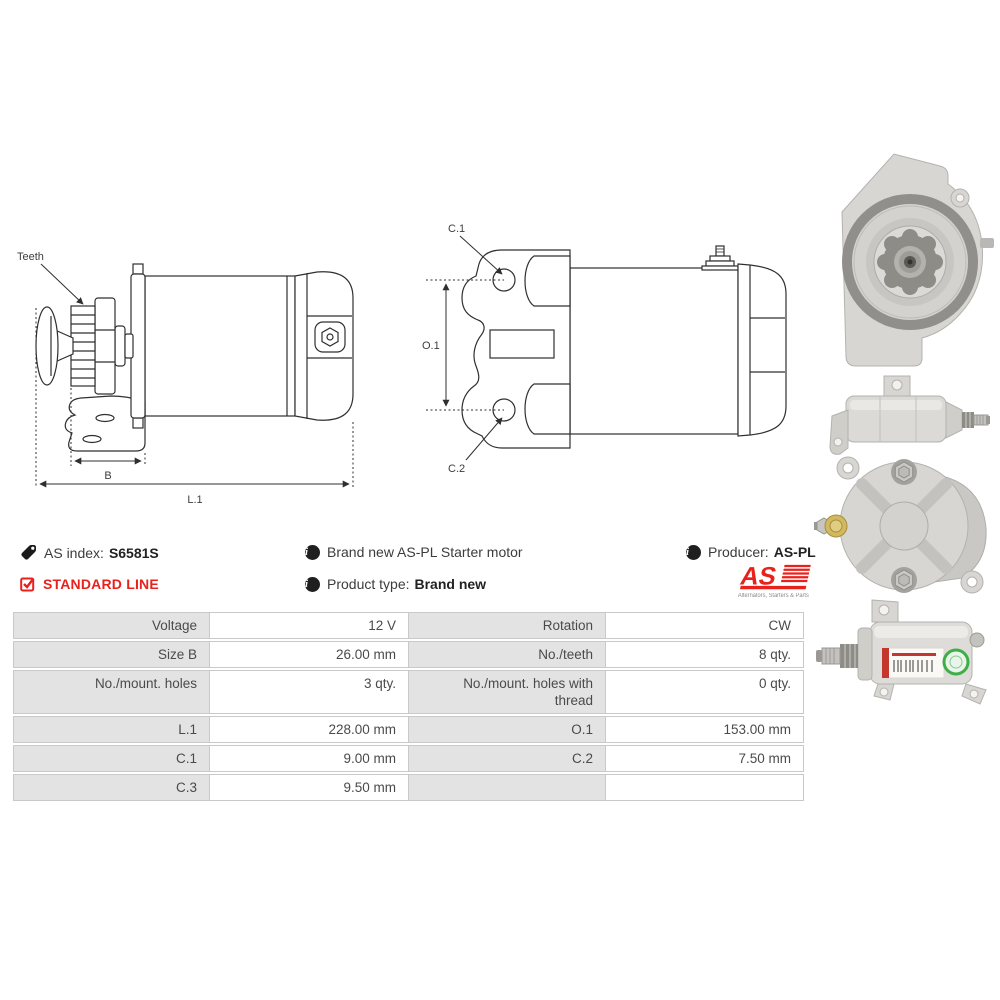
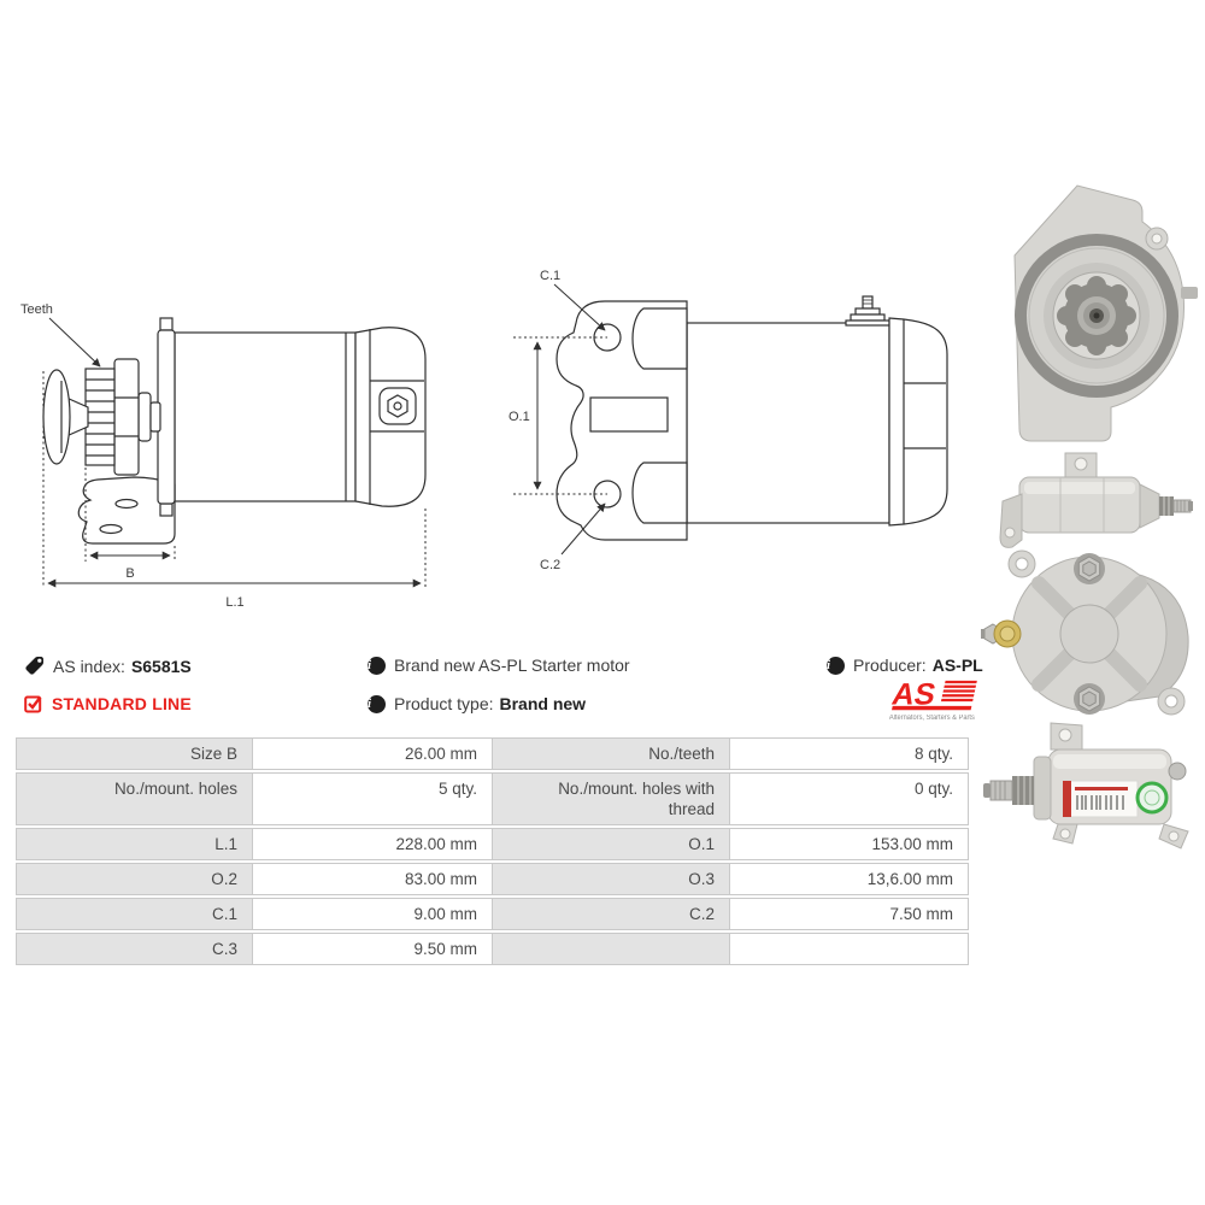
  Teeth
  B
  L.1
  C.1
  O.1
  C.2
  AS index:
  S6581S
  i
  Brand new AS-PL Starter motor
  i
  Producer:
  AS-PL
  STANDARD LINE
  i
  Product type:
  Brand new
- Voltage
- 12 V
- Rotation
- CW
  Size B
  26.00 mm
  No./teeth
  8 qty.
  No./mount. holes
- 3 qty.
+ 5 qty.
  No./mount. holes with thread
  0 qty.
  L.1
  228.00 mm
  O.1
  153.00 mm
+ O.2
+ 83.00 mm
+ O.3
+ 13,6.00 mm
  C.1
  9.00 mm
  C.2
  7.50 mm
  C.3
  9.50 mm
